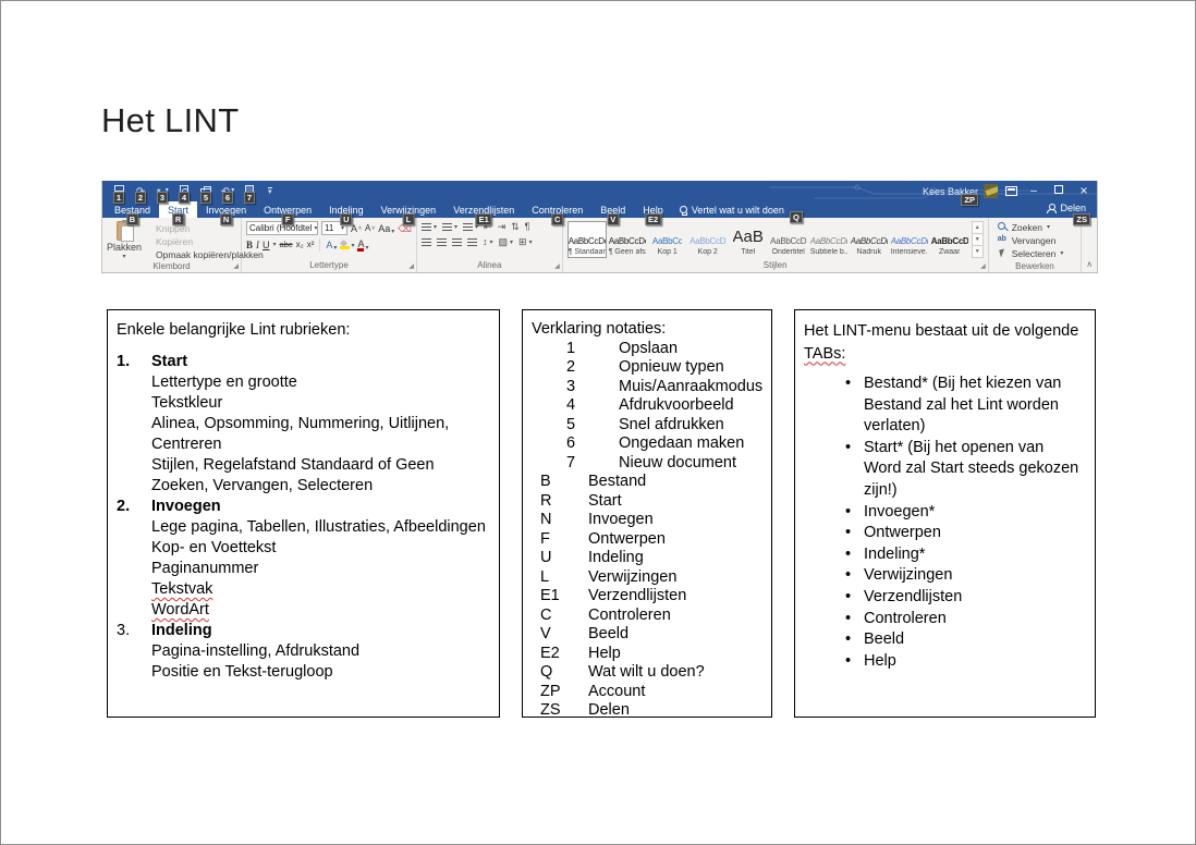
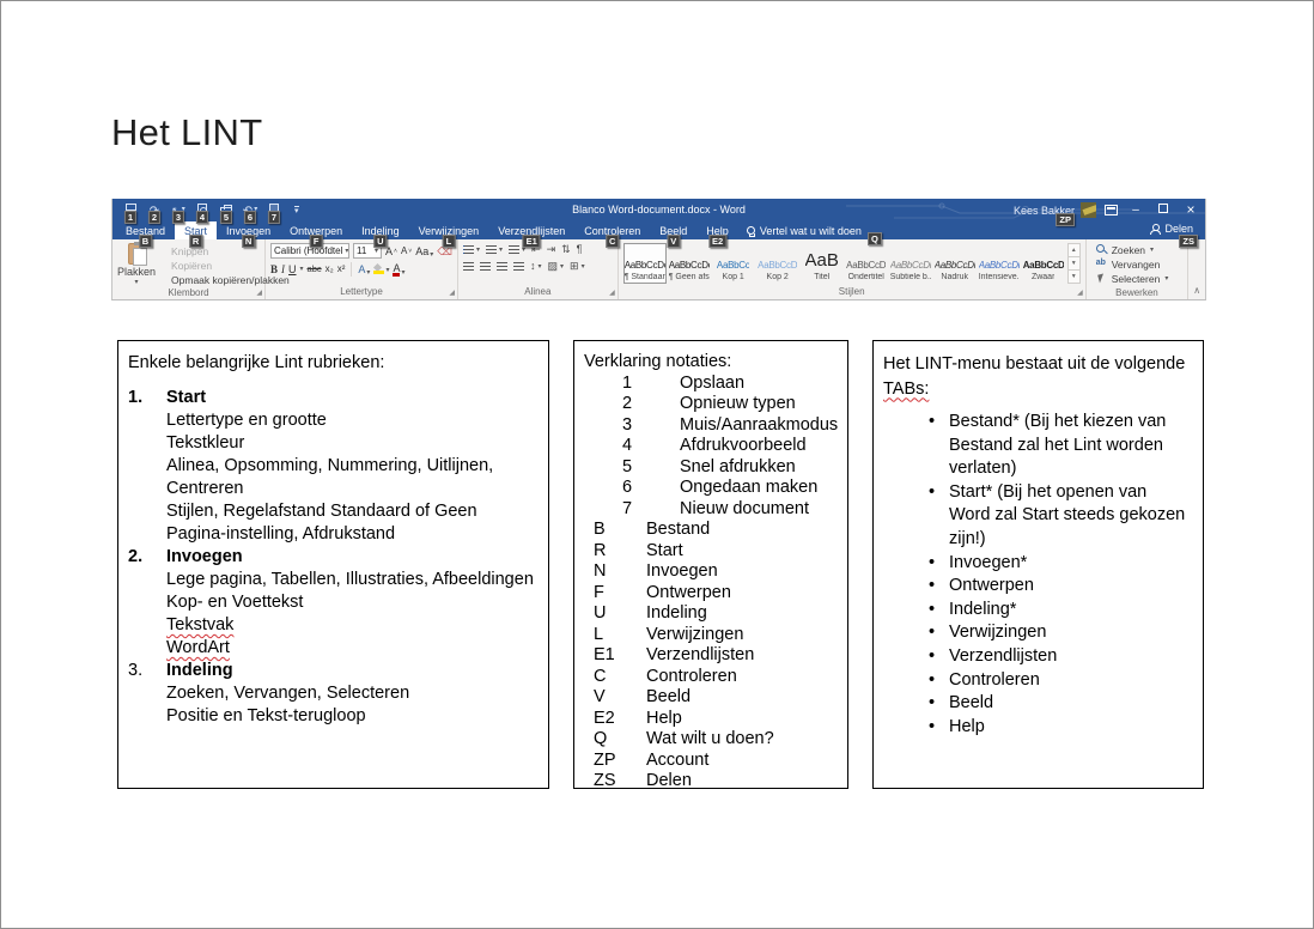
  Het LINT
  1
  2
  3
  4
  5
  6
  7
+ Blanco Word-document.docx - Word
  Kees Bakker
  ZP
  –
  ×
  Bestand
  B
  Start
  R
  Invoegen
  N
  Ontwerpen
  F
  Indeling
  U
  Verwijzingen
  L
  Verzendlijsten
  E1
  Controleren
  C
  Beeld
  V
  Help
  E2
  Vertel wat u wilt doen
  Q
  Delen
  ZS
  Plakken
  Knippen
  Kopiëren
  Opmaak kopiëren/plakken
  Klembord
  Calibri (Hoofdtel
  11
  A
  A
  Aa
  ⌫
  B
  I
  U
  abc
  x₂
  x²
  A
  A
  Lettertype
  ⇤
  ⇥
  ⇅
  ¶
  ↕
  ▨
  ⊞
  Alinea
  AaBbCcD
  AaBbCcD
  AaBbCc
  AaBbCcD
  AaB
  AaBbCcD
  AaBbCcDi
  AaBbCcDi
  AaBbCcDi
  AaBbCcD
  Stijlen
  Zoeken
  Vervangen
  Selecteren
  Bewerken
  ∧
  Enkele belangrijke Lint rubrieken:
  1.
  Start
  Lettertype en grootte
  Tekstkleur
  Alinea, Opsomming, Nummering, Uitlijnen, Centreren
  Stijlen, Regelafstand Standaard of Geen
- Zoeken, Vervangen, Selecteren
+ Pagina-instelling, Afdrukstand
  2.
  Invoegen
  Lege pagina, Tabellen, Illustraties, Afbeeldingen
  Kop- en Voettekst
- Paginanummer
  Tekstvak
  WordArt
  3.
  Indeling
- Pagina-instelling, Afdrukstand
+ Zoeken, Vervangen, Selecteren
  Positie en Tekst-terugloop
  Verklaring notaties:
  1
  Opslaan
  2
  Opnieuw typen
  3
  Muis/Aanraakmodus
  4
  Afdrukvoorbeeld
  5
  Snel afdrukken
  6
  Ongedaan maken
  7
  Nieuw document
  B
  Bestand
  R
  Start
  N
  Invoegen
  F
  Ontwerpen
  U
  Indeling
  L
  Verwijzingen
  E1
  Verzendlijsten
  C
  Controleren
  V
  Beeld
  E2
  Help
  Q
  Wat wilt u doen?
  ZP
  Account
  ZS
  Delen
  Het LINT-menu bestaat uit de volgende TABs:
  •
  Bestand* (Bij het kiezen van Bestand zal het Lint worden verlaten)
  •
  Start* (Bij het openen van Word zal Start steeds gekozen zijn!)
  •
  Invoegen*
  •
  Ontwerpen
  •
  Indeling*
  •
  Verwijzingen
  •
  Verzendlijsten
  •
  Controleren
  •
  Beeld
  •
  Help
